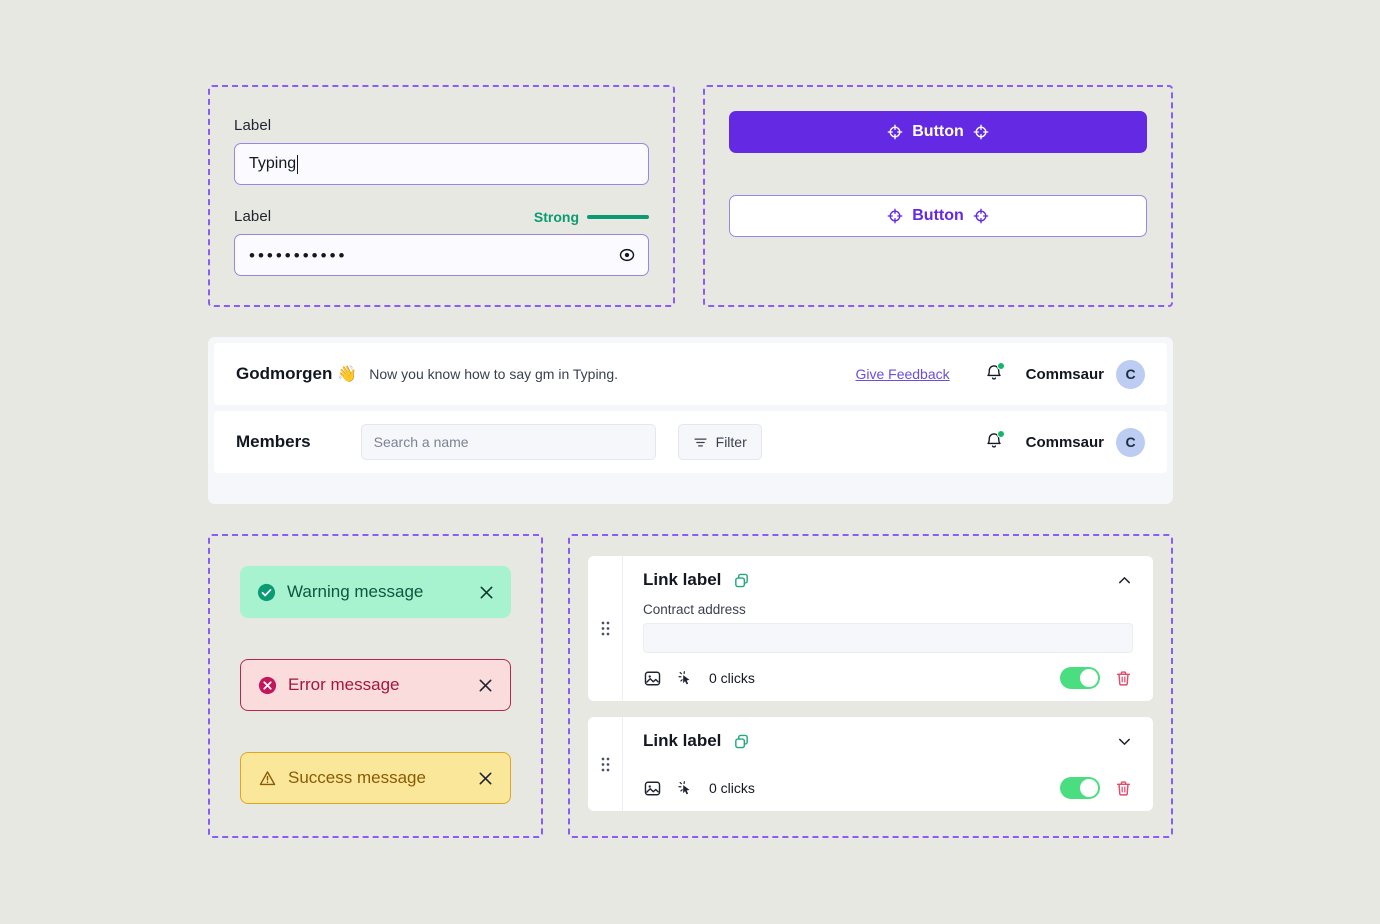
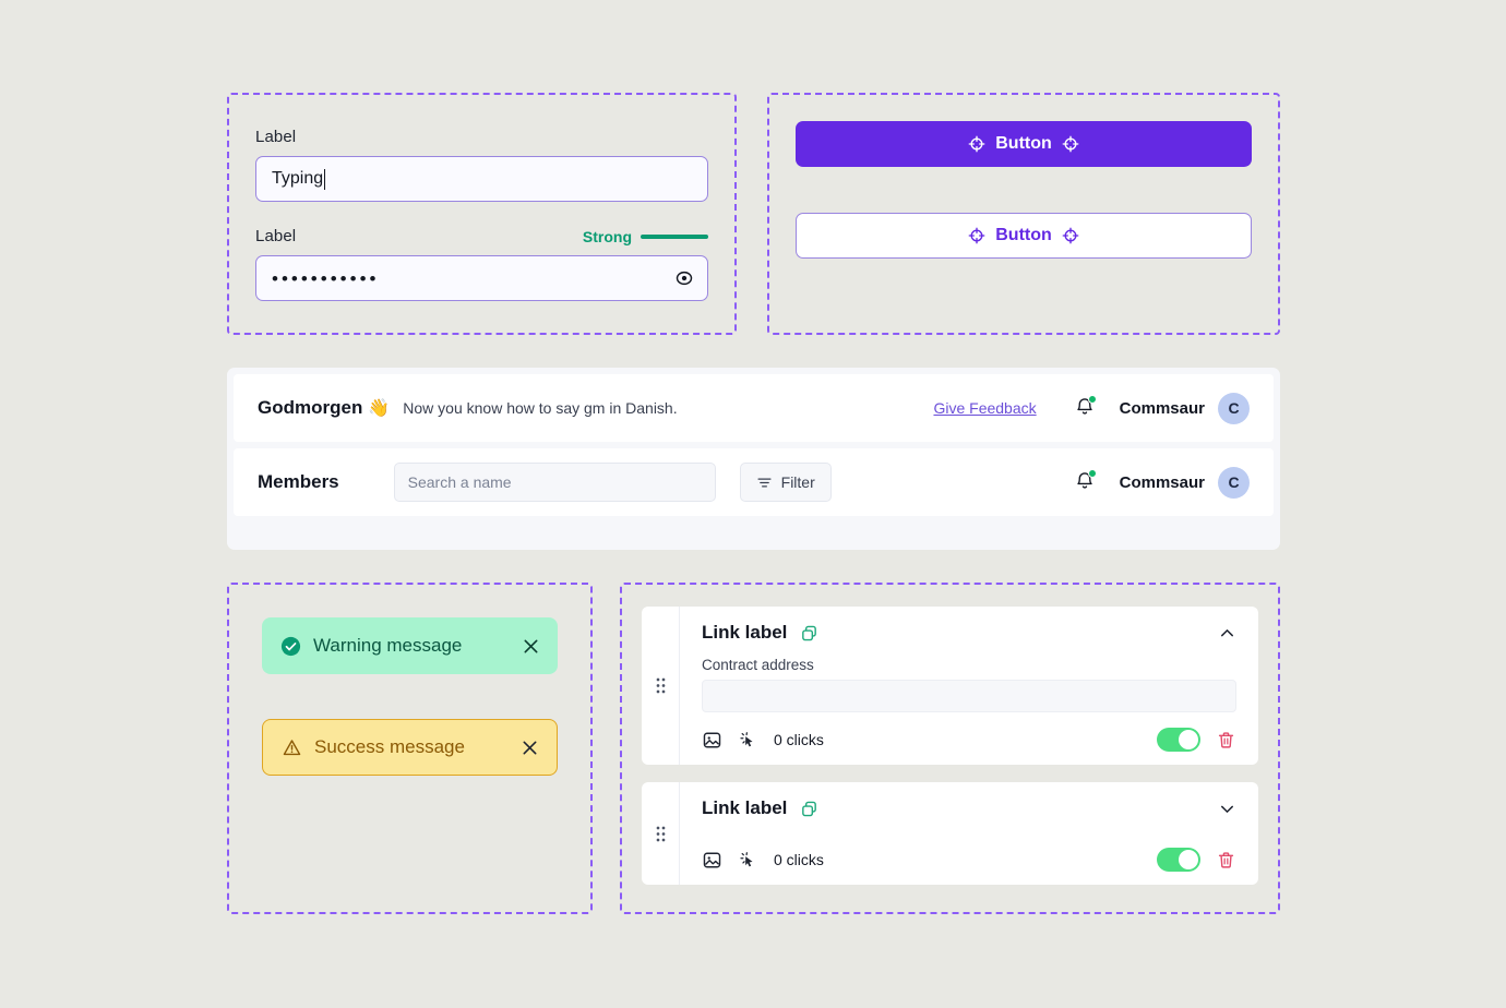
  Label
  Typing
  Label
  Strong
  •••••••••••
  Button
  Button
  Godmorgen
  👋
- Now you know how to say gm in Typing.
+ Now you know how to say gm in Danish.
  Give Feedback
  Commsaur
  C
  Members
  Search a name
  Filter
  Commsaur
  C
  Warning message
- Error message
  Success message
  Link label
  Contract address
  0 clicks
  Link label
  0 clicks
